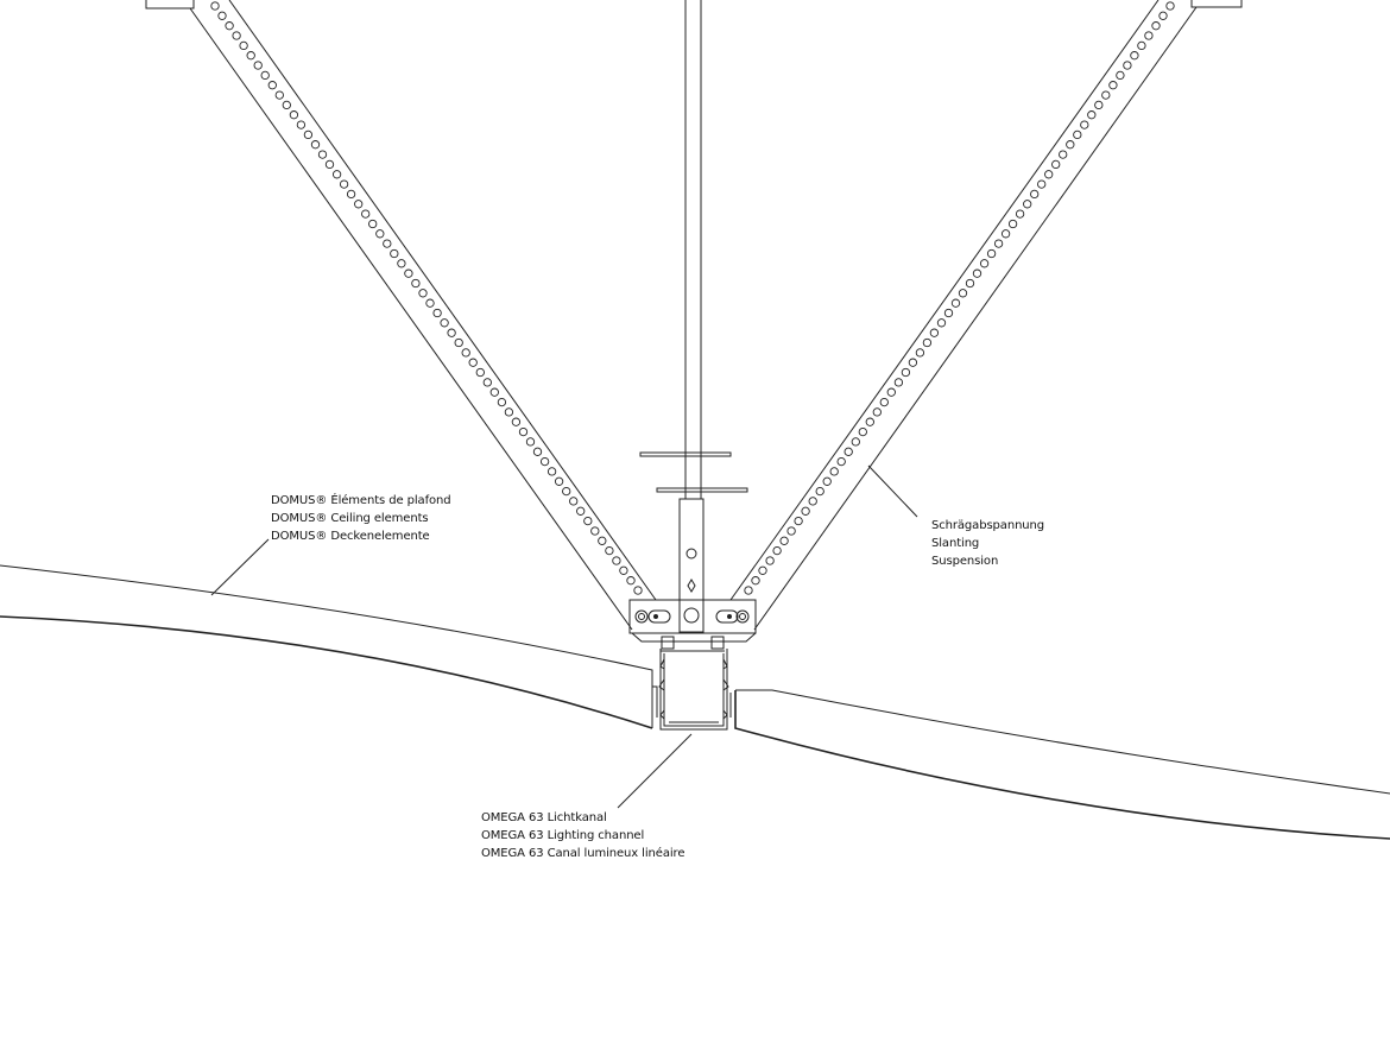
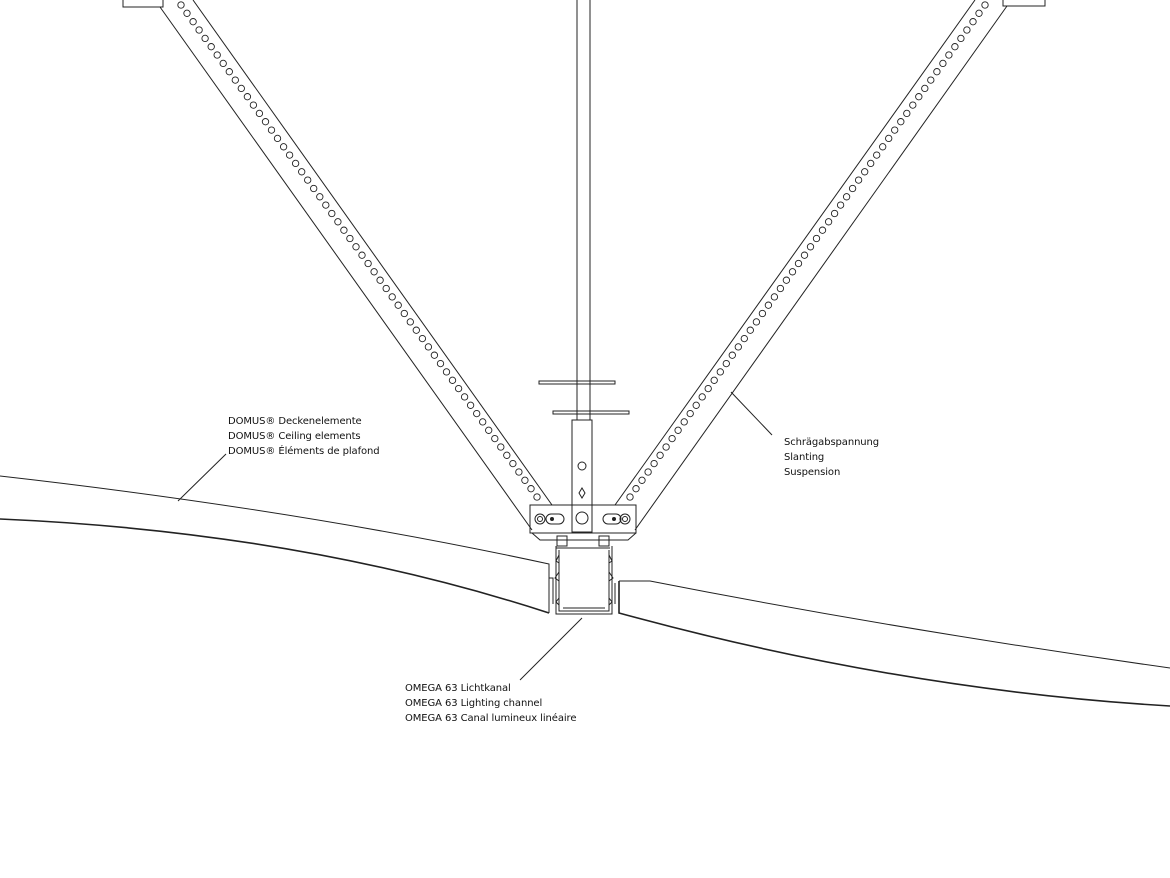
- DOMUS® Éléments de plafond
+ DOMUS® Deckenelemente
  DOMUS® Ceiling elements
- DOMUS® Deckenelemente
+ DOMUS® Éléments de plafond
  Schrägabspannung
  Slanting
  Suspension
  OMEGA 63 Lichtkanal
  OMEGA 63 Lighting channel
  OMEGA 63 Canal lumineux linéaire
